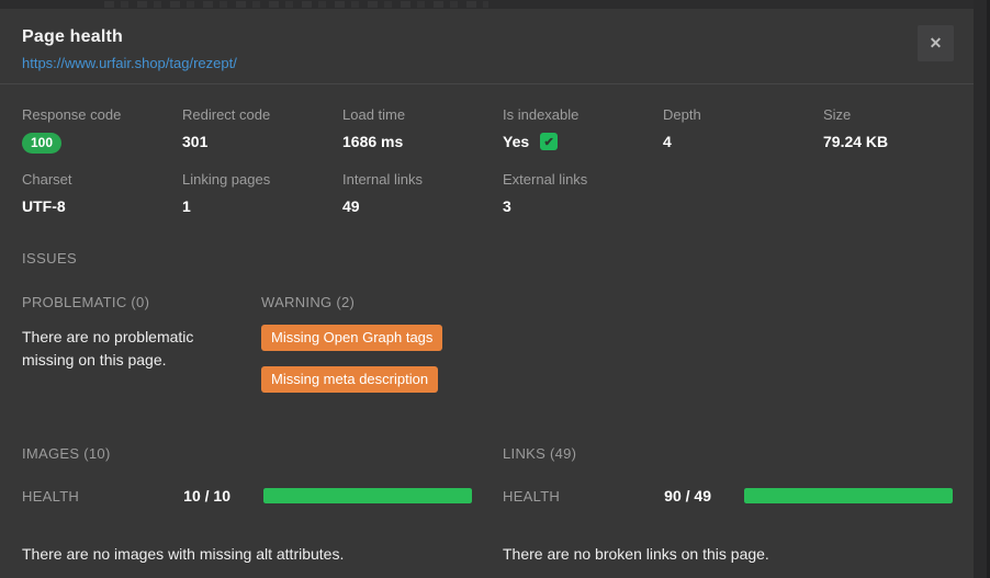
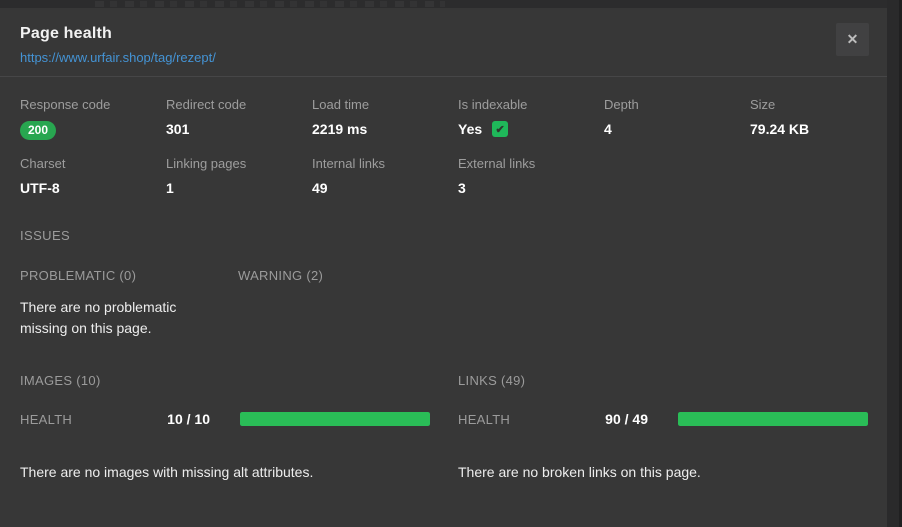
  Page health
  https://www.urfair.shop/tag/rezept/
  ✕
  Response code
- 100
+ 200
  Redirect code
  301
  Load time
- 1686 ms
+ 2219 ms
  Is indexable
  Yes
  ✔
  Depth
  4
  Size
  79.24 KB
  Charset
  UTF-8
  Linking pages
  1
  Internal links
  49
  External links
  3
  ISSUES
  PROBLEMATIC (0)
  There are no problematic missing on this page.
  WARNING (2)
- Missing Open Graph tags
- Missing meta description
  IMAGES (10)
  HEALTH
  10 / 10
  There are no images with missing alt attributes.
  LINKS (49)
  HEALTH
  90 / 49
  There are no broken links on this page.
